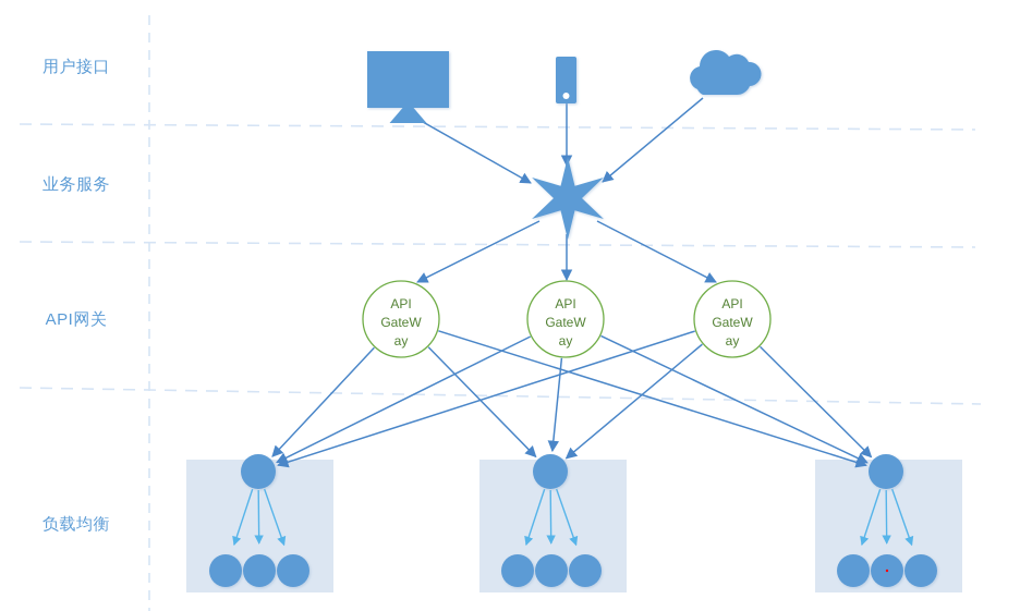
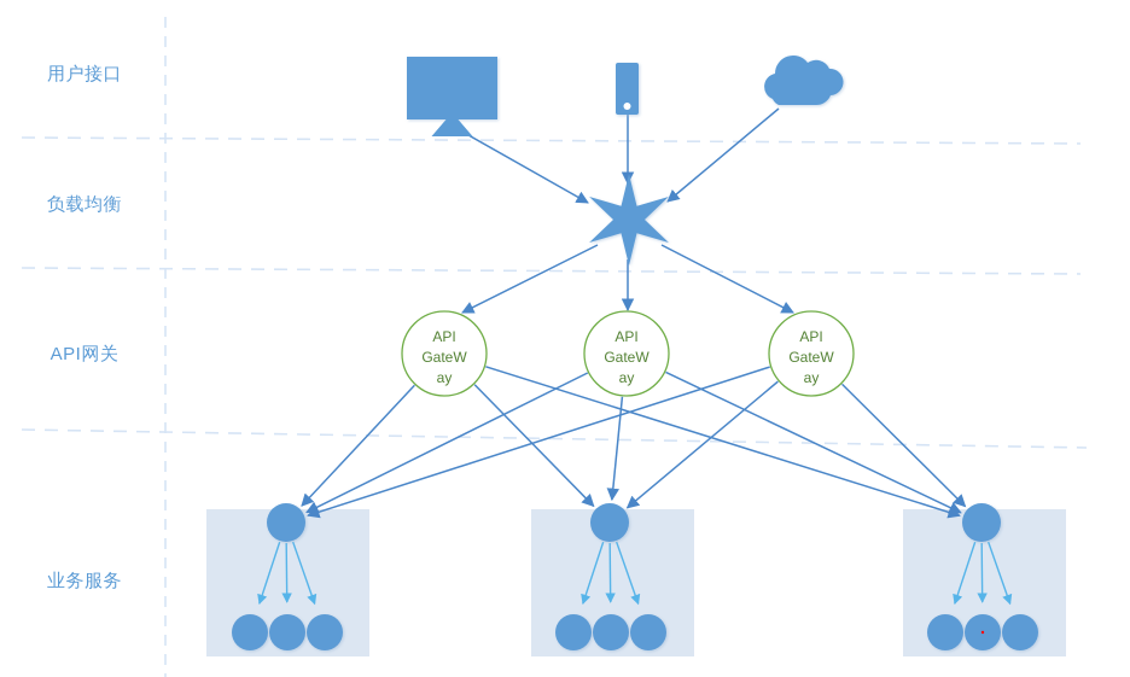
  用户接口
- 业务服务
+ 负载均衡
  API网关
- 负载均衡
+ 业务服务
  API
  GateW
  ay
  API
  GateW
  ay
  API
  GateW
  ay
